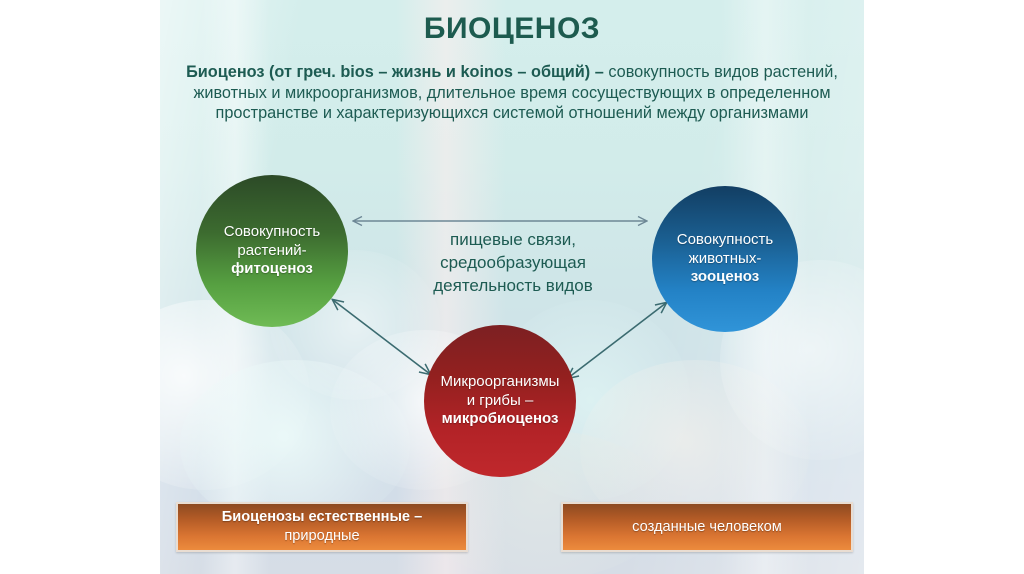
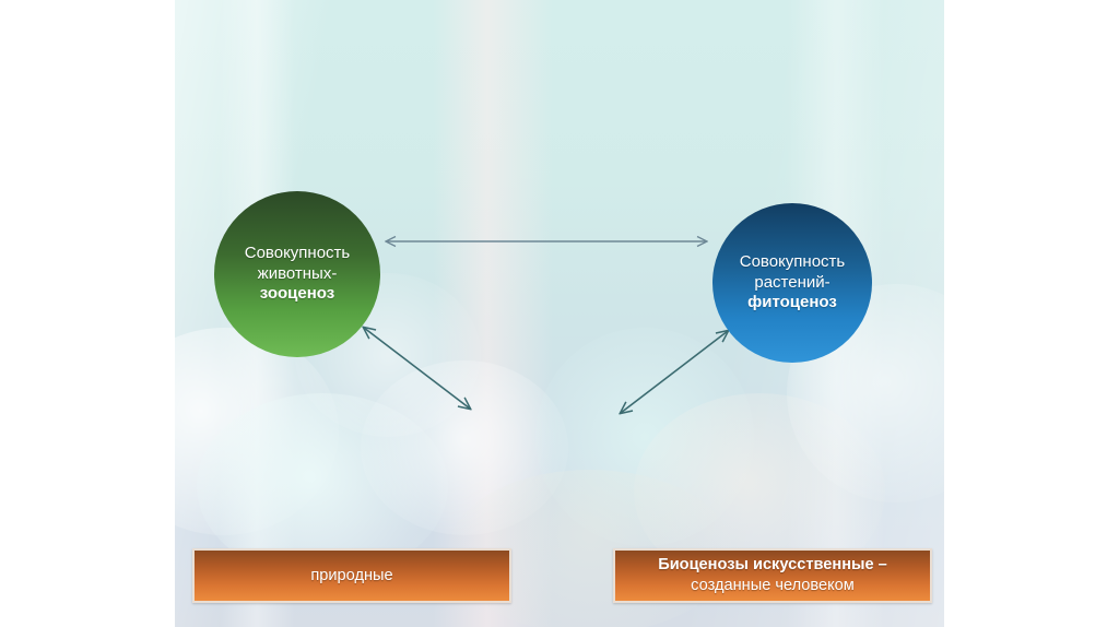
- БИОЦЕНОЗ
- Биоценоз (от греч. bios – жизнь и koinos – общий) – совокупность видов растений, животных и микроорганизмов, длительное время сосуществующих в определенном пространстве и характеризующихся системой отношений между организмами
  Совокупность
- растений-
+ животных-
- фитоценоз
+ зооценоз
  Совокупность
- животных-
+ растений-
- зооценоз
+ фитоценоз
- Микроорганизмы
- и грибы –
- микробиоценоз
- пищевые связи,
- средообразующая
- деятельность видов
- Биоценозы естественные –
  природные
+ Биоценозы искусственные –
  созданные человеком
